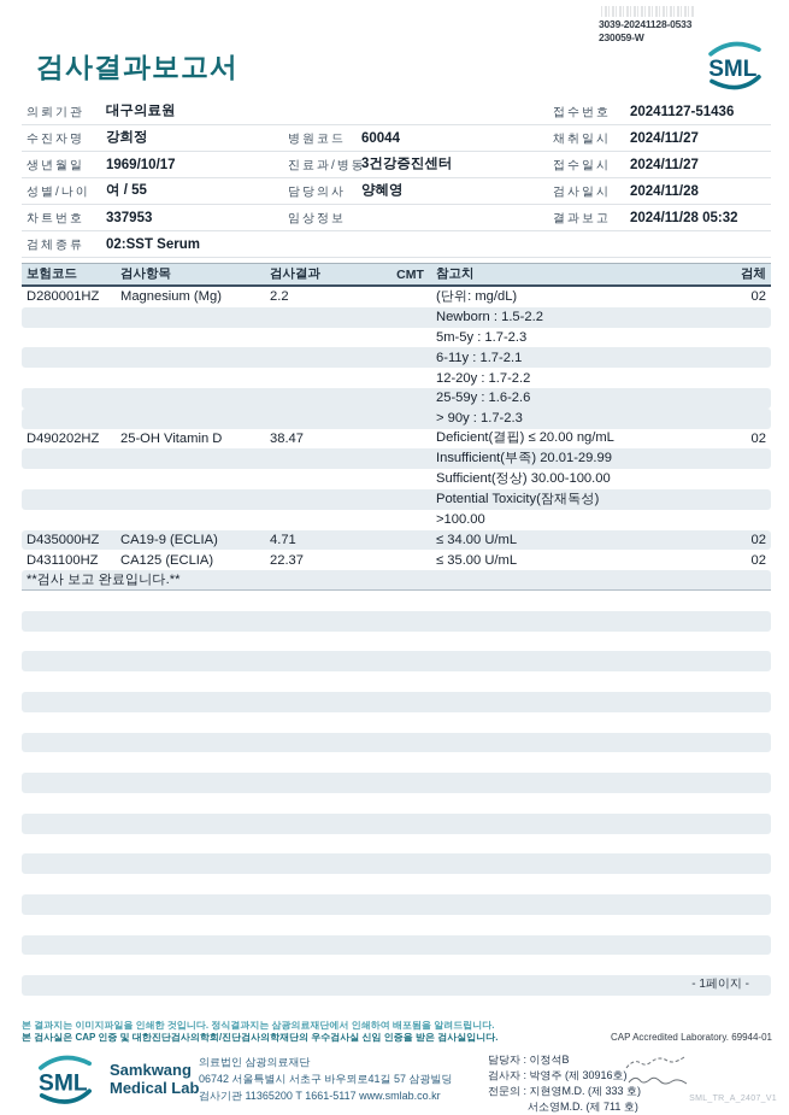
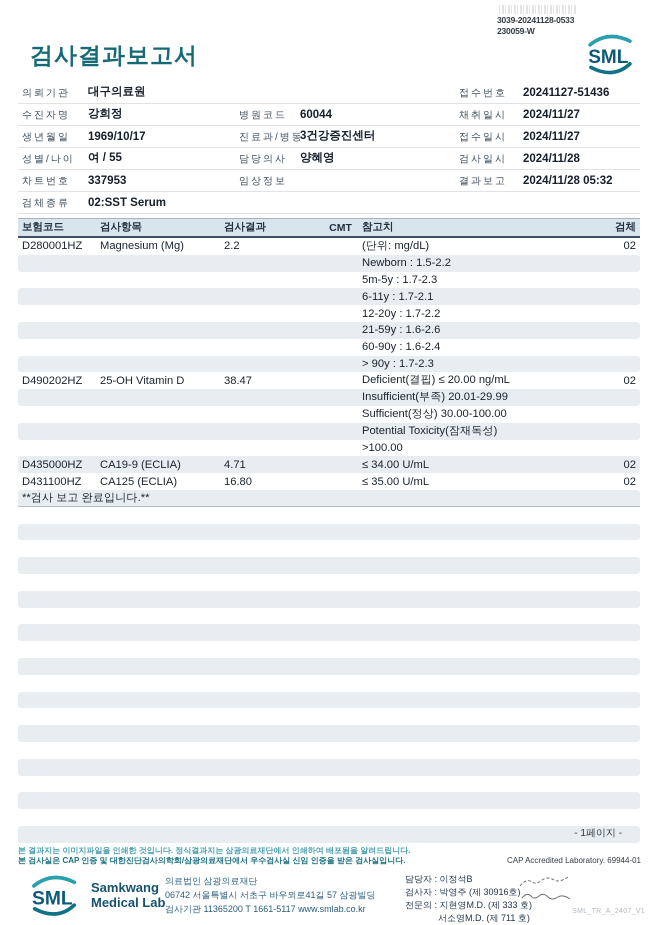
  3039-20241128-0533
  230059-W
  SML
  검사결과보고서
  의뢰기관
  대구의료원
  접수번호
  20241127-51436
  수진자명
  강희정
  병원코드
  60044
  채취일시
  2024/11/27
  생년월일
  1969/10/17
  진료과/병동
  3건강증진센터
  접수일시
  2024/11/27
  성별/나이
  여 / 55
  담당의사
  양혜영
  검사일시
  2024/11/28
  차트번호
  337953
  임상정보
  결과보고
  2024/11/28 05:32
  검체종류
  02:SST Serum
  보험코드
  검사항목
  검사결과
  CMT
  참고치
  검체
  D280001HZ
  Magnesium (Mg)
  2.2
  (단위: mg/dL)
  02
  Newborn : 1.5-2.2
  5m-5y : 1.7-2.3
  6-11y : 1.7-2.1
  12-20y : 1.7-2.2
- 25-59y : 1.6-2.6
+ 21-59y : 1.6-2.6
+ 60-90y : 1.6-2.4
  > 90y : 1.7-2.3
  D490202HZ
  25-OH Vitamin D
  38.47
  Deficient(결핍) ≤ 20.00 ng/mL
  02
  Insufficient(부족) 20.01-29.99
  Sufficient(정상) 30.00-100.00
  Potential Toxicity(잠재독성)
  >100.00
  D435000HZ
  CA19-9 (ECLIA)
  4.71
  ≤ 34.00 U/mL
  02
  D431100HZ
  CA125 (ECLIA)
- 22.37
+ 16.80
  ≤ 35.00 U/mL
  02
  **검사 보고 완료입니다.**
  - 1페이지 -
  본 결과지는 이미지파일을 인쇄한 것입니다. 정식결과지는 삼광의료재단에서 인쇄하여 배포됨을 알려드립니다.
- 본 검사실은 CAP 인증 및 대한진단검사의학회/진단검사의학재단의 우수검사실 신임 인증을 받은 검사실입니다.
+ 본 검사실은 CAP 인증 및 대한진단검사의학회/삼광의료재단에서 우수검사실 신임 인증을 받은 검사실입니다.
  CAP Accredited Laboratory. 69944-01
  SML
  Samkwang
  Medical Lab
  의료법인 삼광의료재단
  06742 서울특별시 서초구 바우뫼로41길 57 삼광빌딩
  검사기관 11365200 T 1661-5117 www.smlab.co.kr
  담당자 : 이정석B
  검사자 : 박영주 (제 30916호)
  전문의 : 지현영M.D. (제 333 호)
  서소영M.D. (제 711 호)
